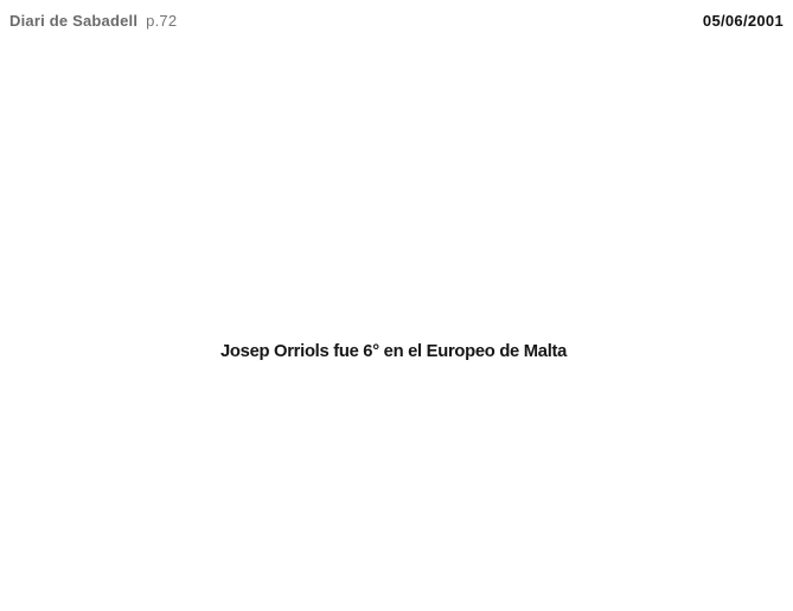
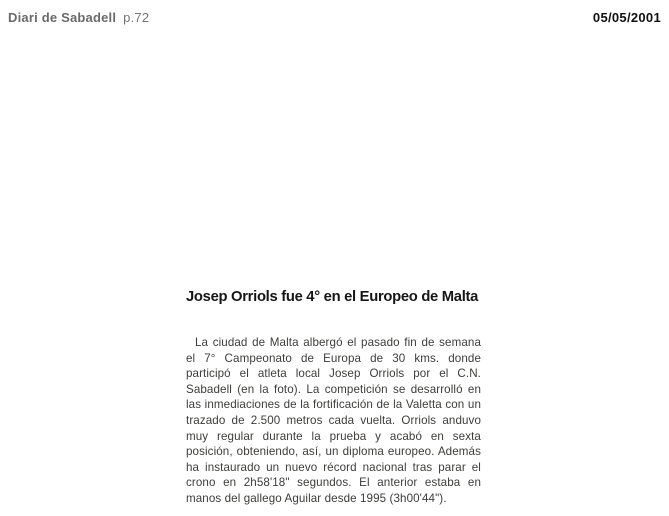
  Diari de Sabadell p.72
- 05/06/2001
+ 05/05/2001
- Josep Orriols fue 6° en el Europeo de Malta
+ Josep Orriols fue 4° en el Europeo de Malta
+ La ciudad de Malta albergó el pasado fin de semana el 7° Campeonato de Europa de 30 kms. donde participó el atleta local Josep Orriols por el C.N. Sabadell (en la foto). La competición se desarrolló en las inmediaciones de la fortificación de la Valetta con un trazado de 2.500 metros cada vuelta. Orriols anduvo muy regular durante la prueba y acabó en sexta posición, obteniendo, así, un diploma europeo. Además ha instaurado un nuevo récord nacional tras parar el crono en 2h58'18" segundos. El anterior estaba en manos del gallego Aguilar desde 1995 (3h00'44").
